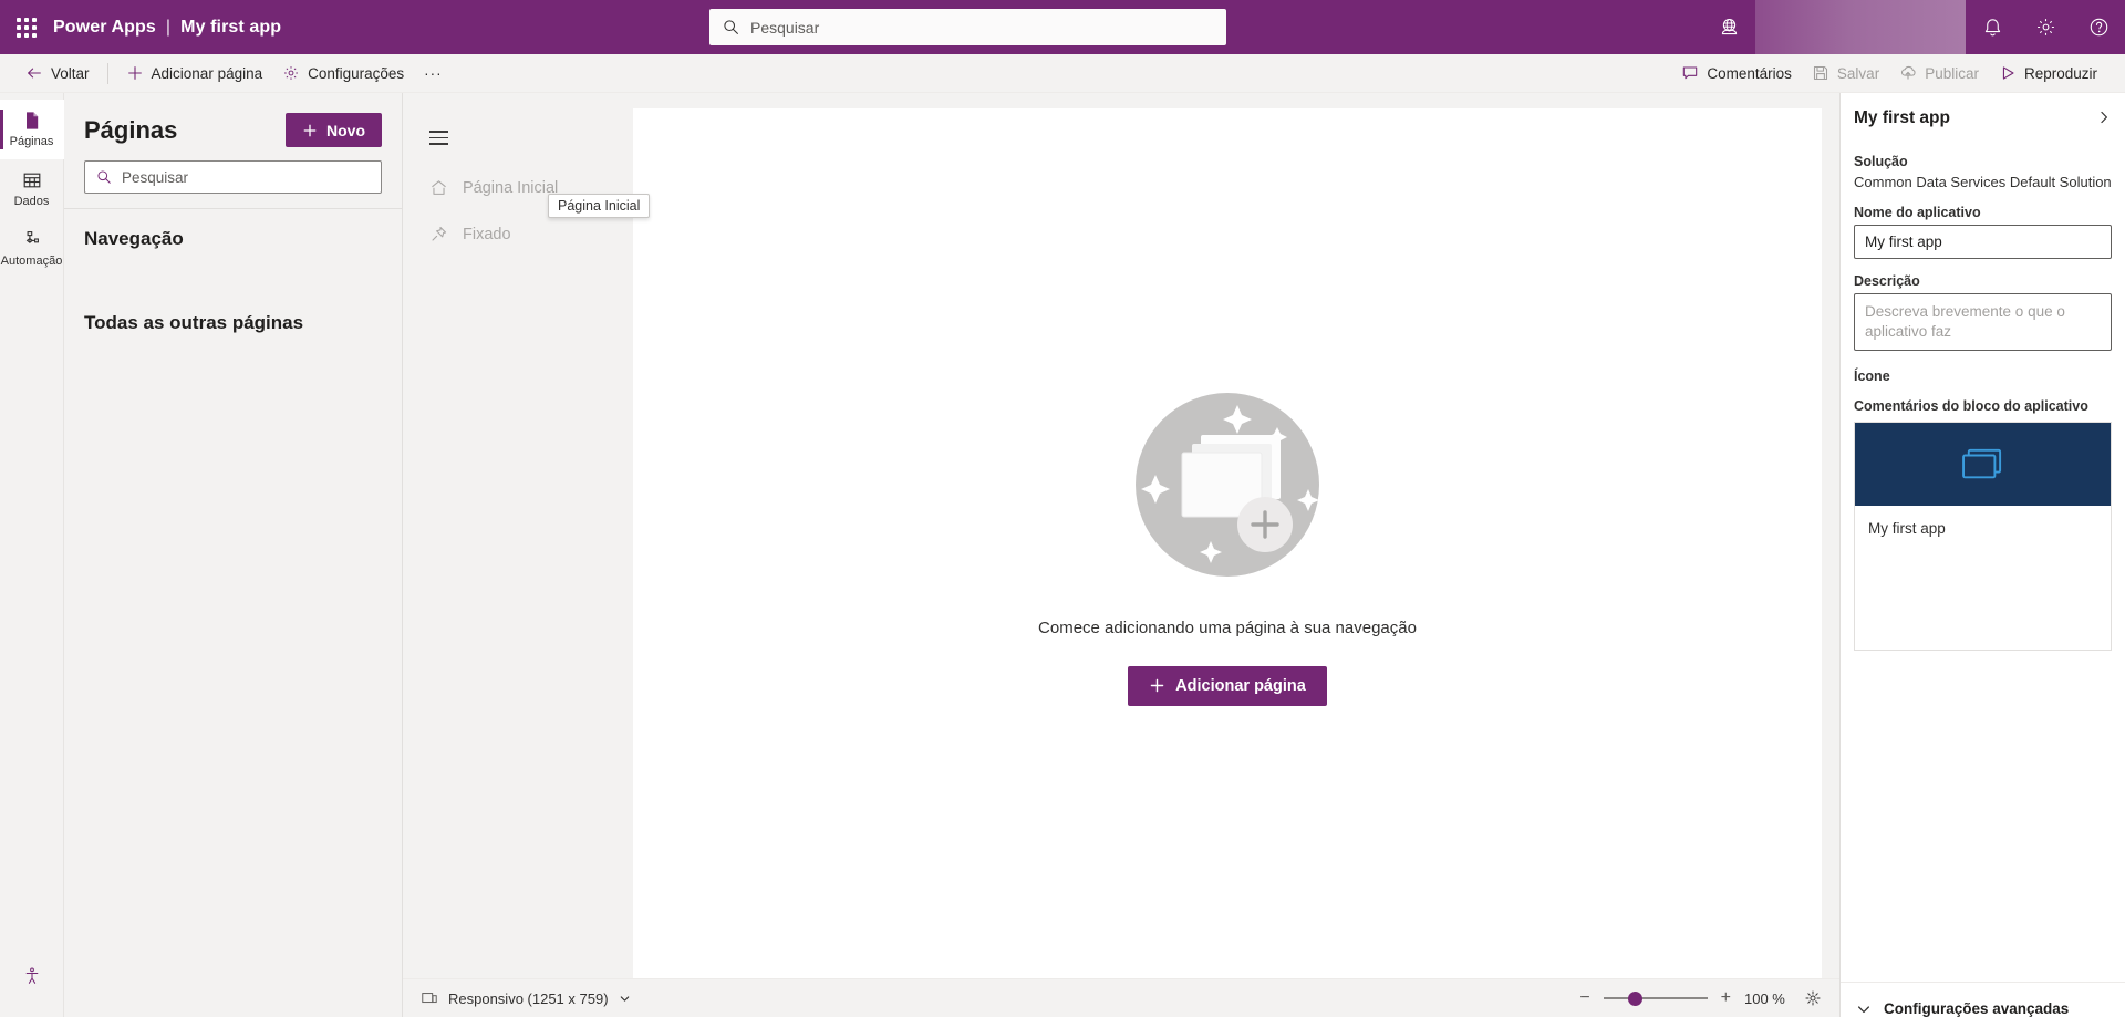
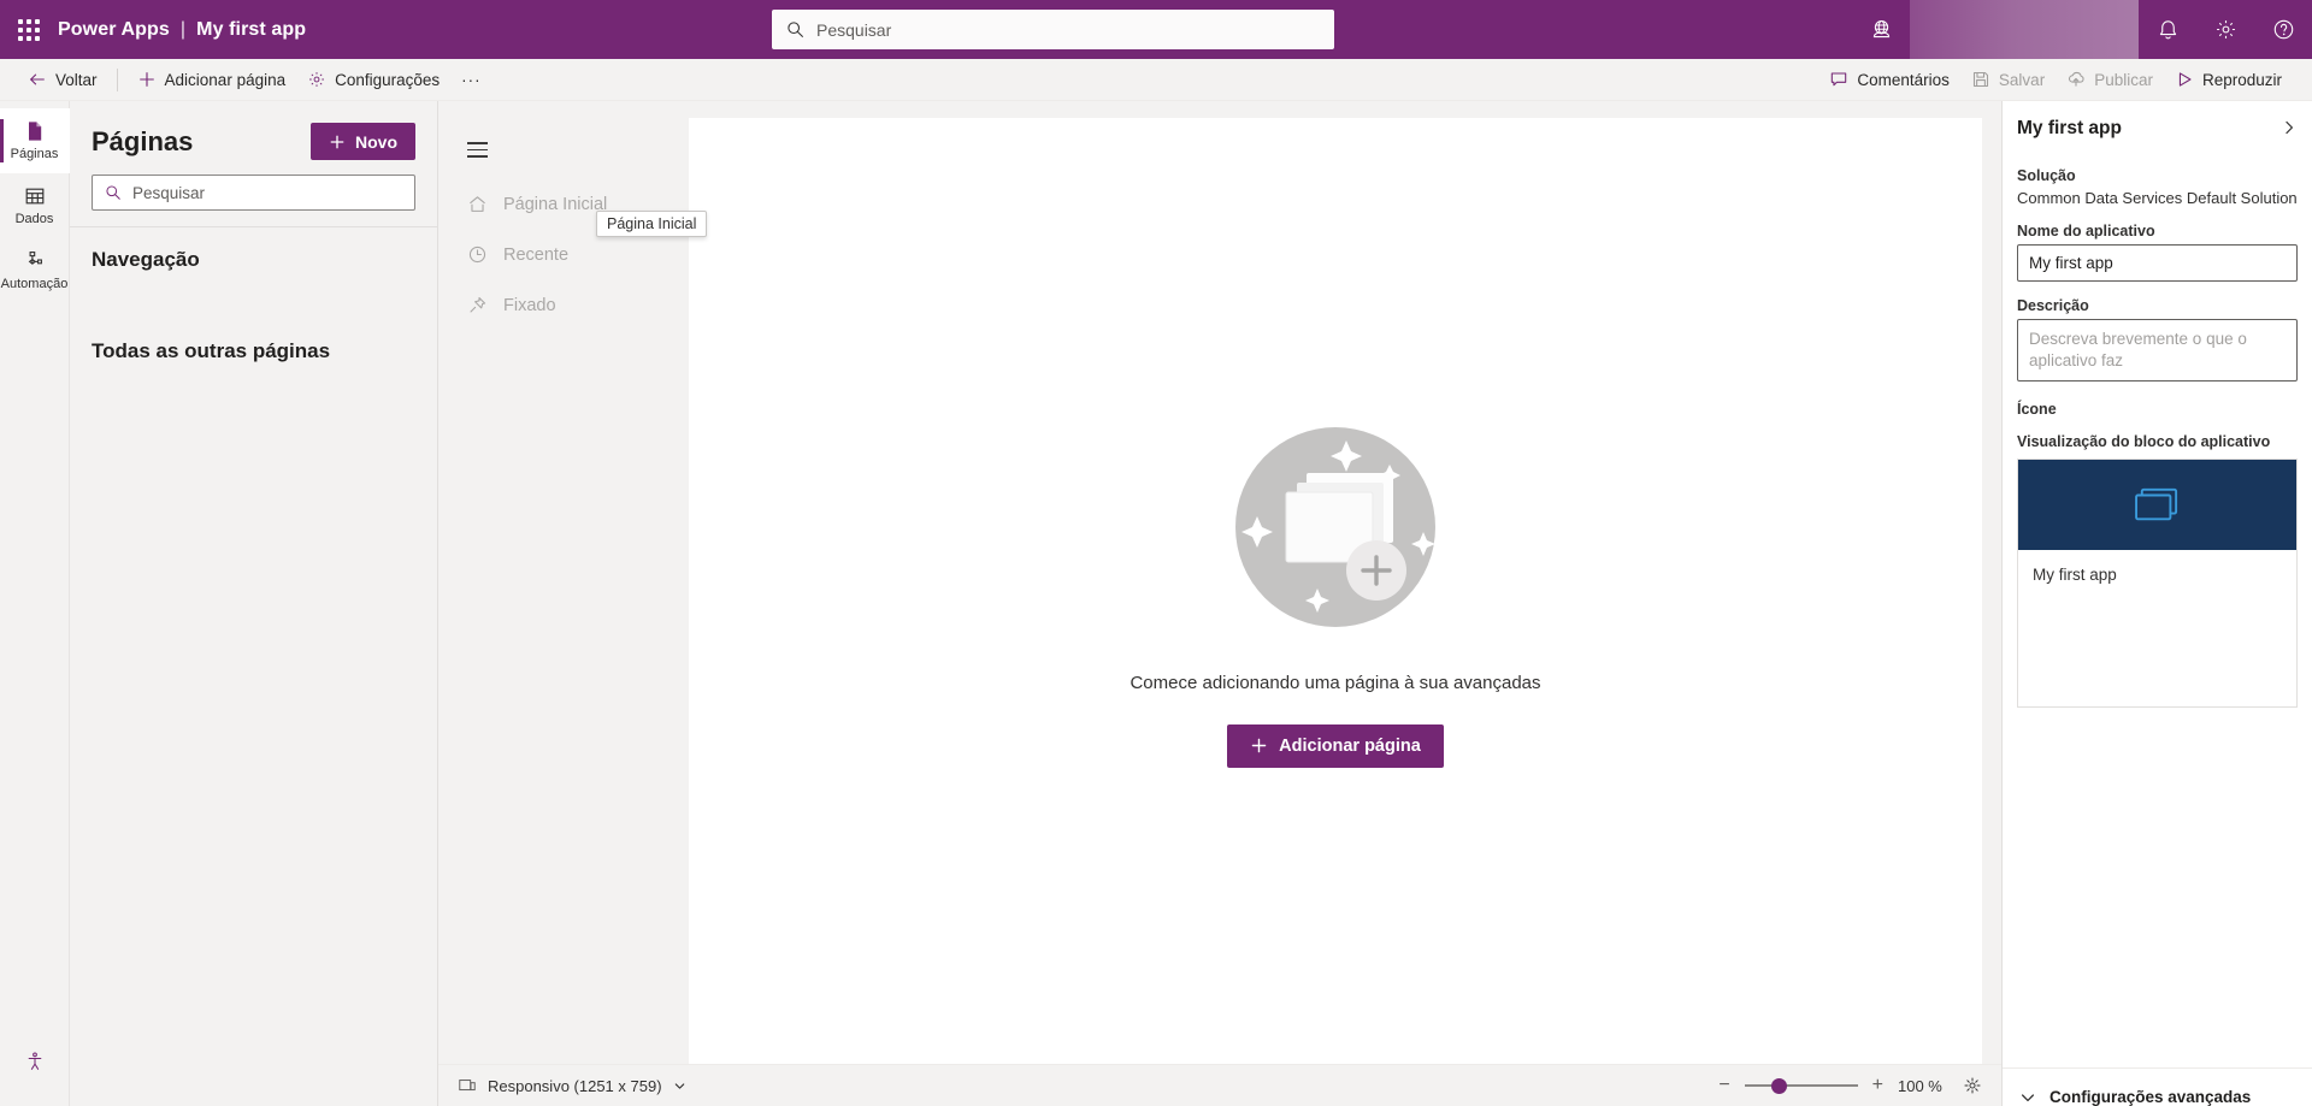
  Power Apps
  |
  My first app
  Pesquisar
  Voltar
  Adicionar página
  Configurações
  ···
  Comentários
  Salvar
  Publicar
  Reproduzir
  Páginas
  Dados
  Automação
  Páginas
  Novo
  Pesquisar
  Navegação
  Todas as outras páginas
  Página Inicial
  Página Inicial
+ Recente
  Fixado
- Comece adicionando uma página à sua navegação
+ Comece adicionando uma página à sua avançadas
  Adicionar página
  Responsivo (1251 x 759)
  −
  +
  100 %
  My first app
  Solução
  Common Data Services Default Solution
  Nome do aplicativo
  My first app
  Descrição
  Ícone
- Comentários do bloco do aplicativo
+ Visualização do bloco do aplicativo
  My first app
  Configurações avançadas
